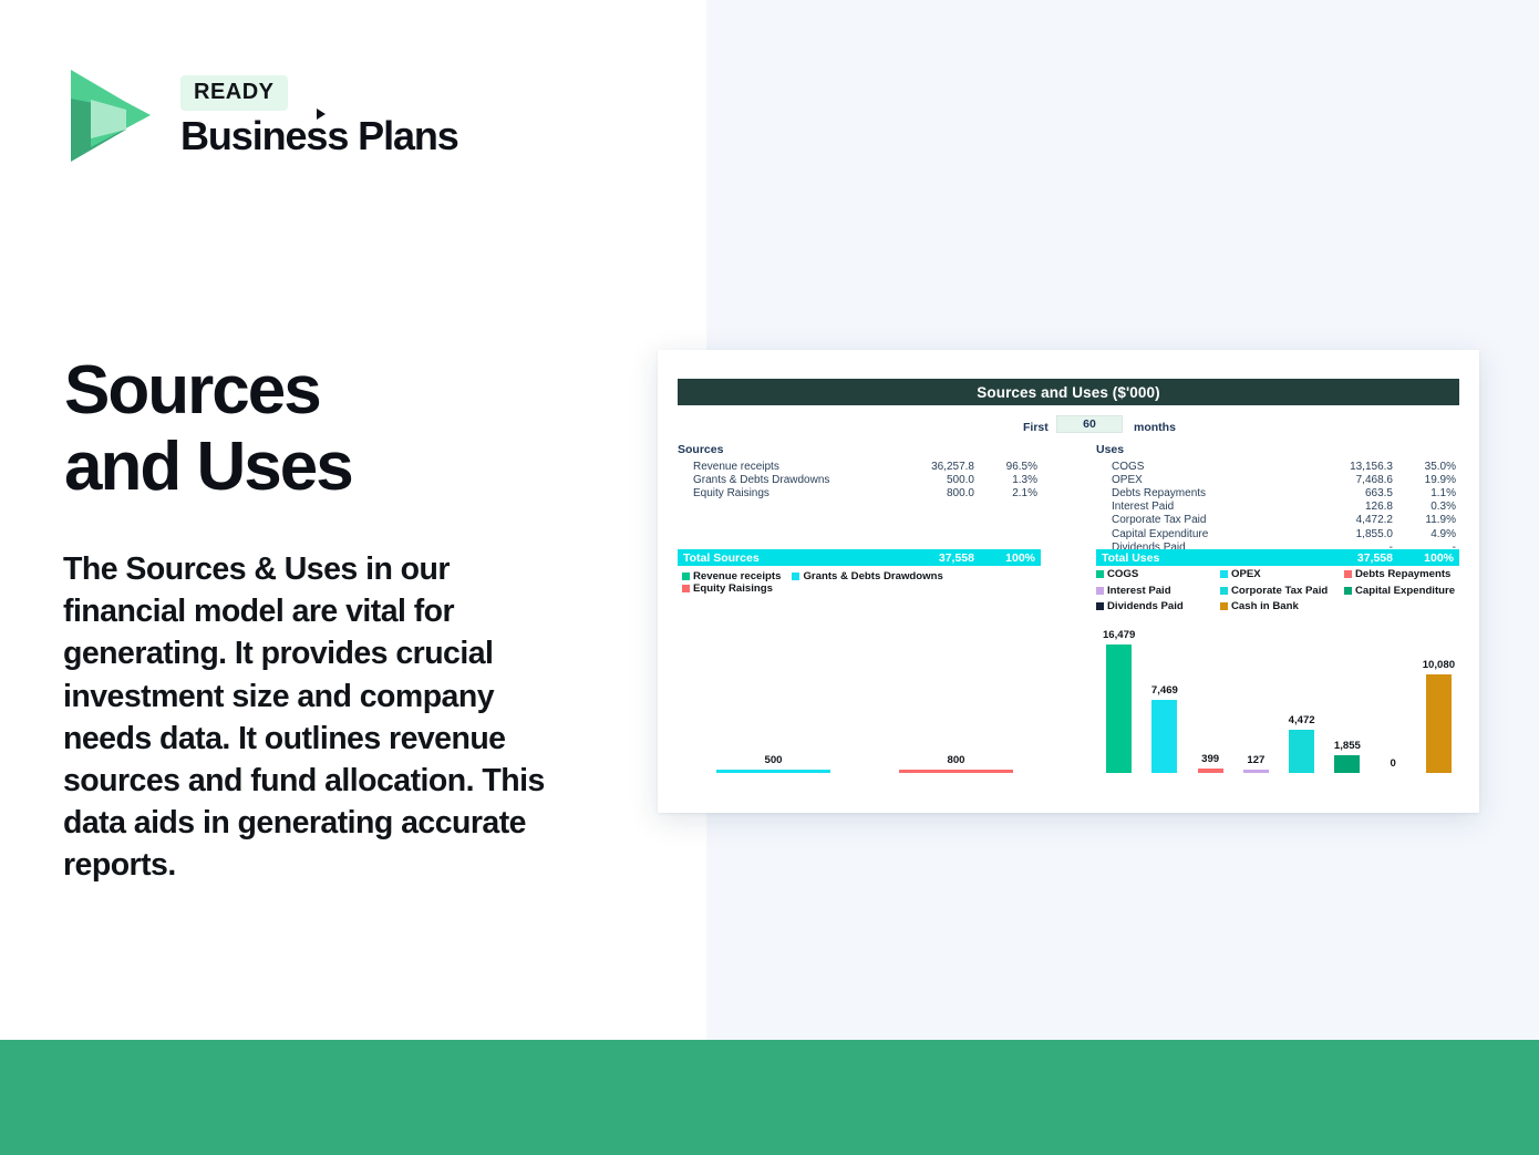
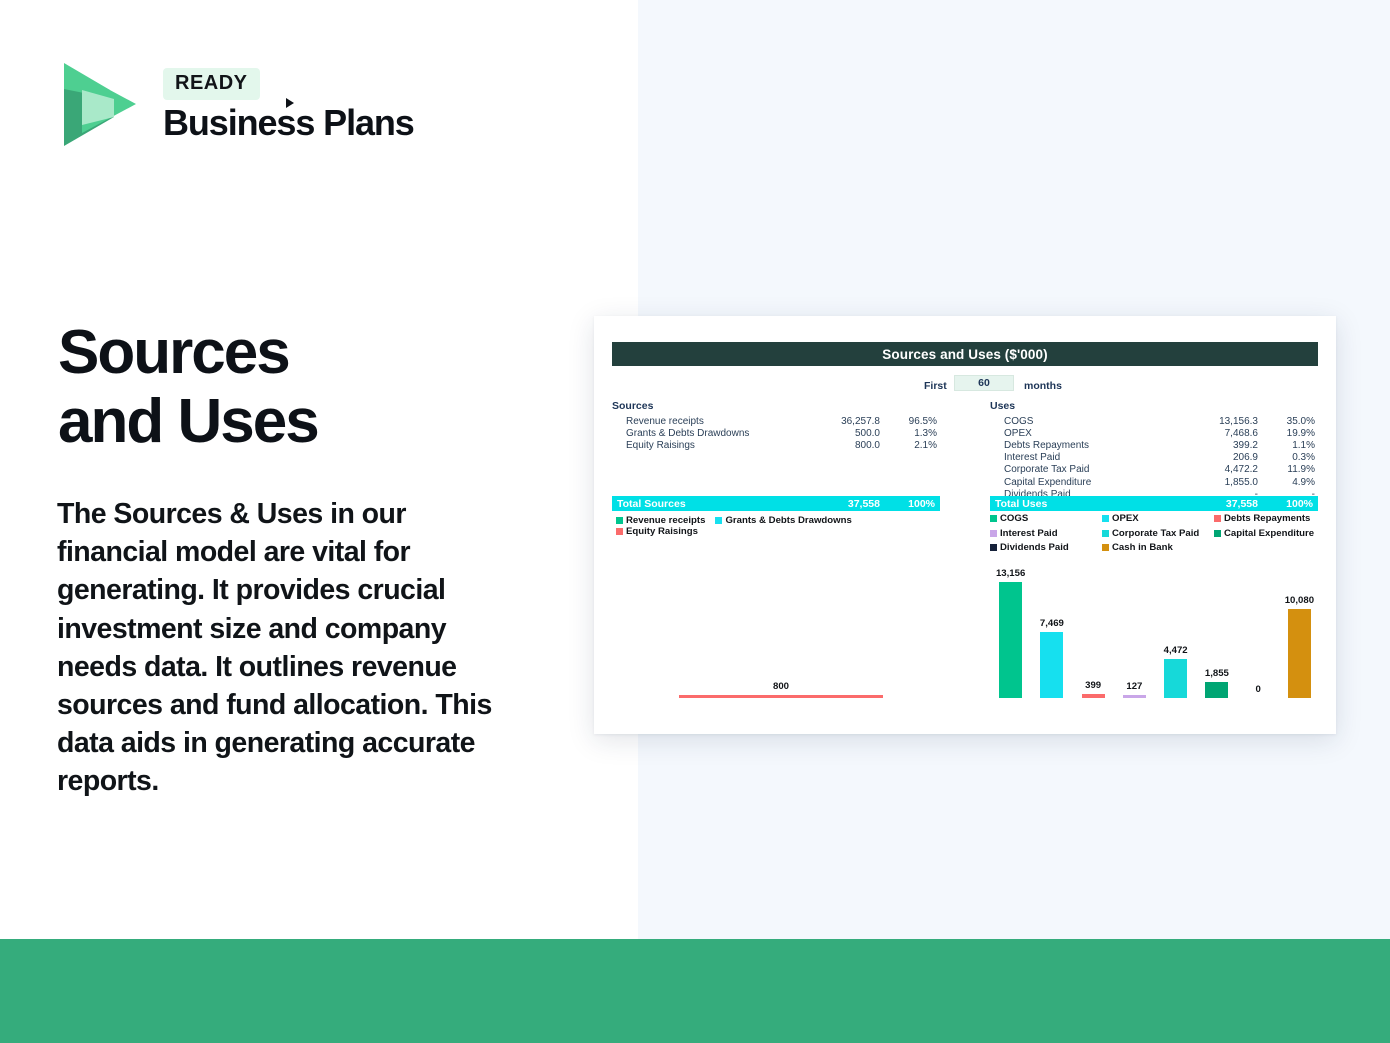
  READY
  Business Plans
  Sources
  and Uses
  The Sources & Uses in our financial model are vital for generating. It provides crucial investment size and company needs data. It outlines revenue sources and fund allocation. This data aids in generating accurate reports.
  Sources and Uses ($'000)
  First
  60
  months
  Sources
  Revenue receipts
  36,257.8
  96.5%
  Grants & Debts Drawdowns
  500.0
  1.3%
  Equity Raisings
  800.0
  2.1%
  Total Sources
  37,558
  100%
  Uses
  COGS
  13,156.3
  35.0%
  OPEX
  7,468.6
  19.9%
  Debts Repayments
- 663.5
+ 399.2
  1.1%
  Interest Paid
- 126.8
+ 206.9
  0.3%
  Corporate Tax Paid
  4,472.2
  11.9%
  Capital Expenditure
  1,855.0
  4.9%
  Dividends Paid
  -
  -
  Total Uses
  37,558
  100%
  Revenue receipts
  Grants & Debts Drawdowns
  Equity Raisings
  COGS
  OPEX
  Debts Repayments
  Interest Paid
  Corporate Tax Paid
  Capital Expenditure
  Dividends Paid
  Cash in Bank
- 500
  800
- 16,479
+ 13,156
  7,469
  399
  127
  4,472
  1,855
  0
  10,080
